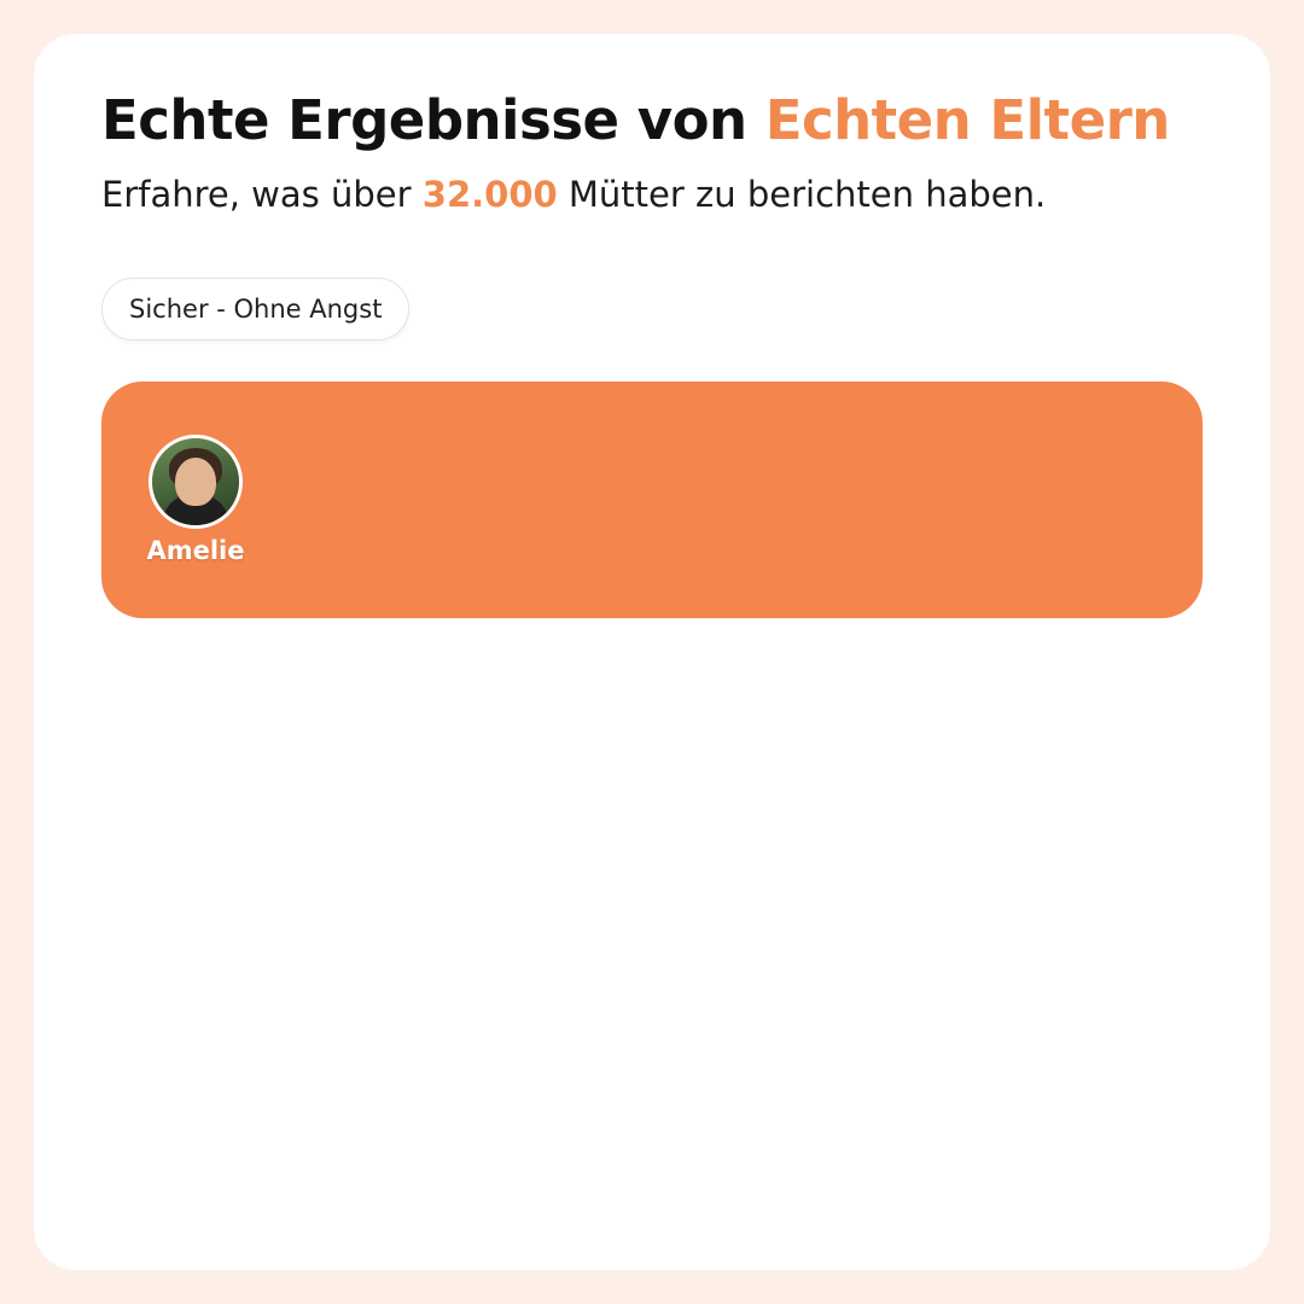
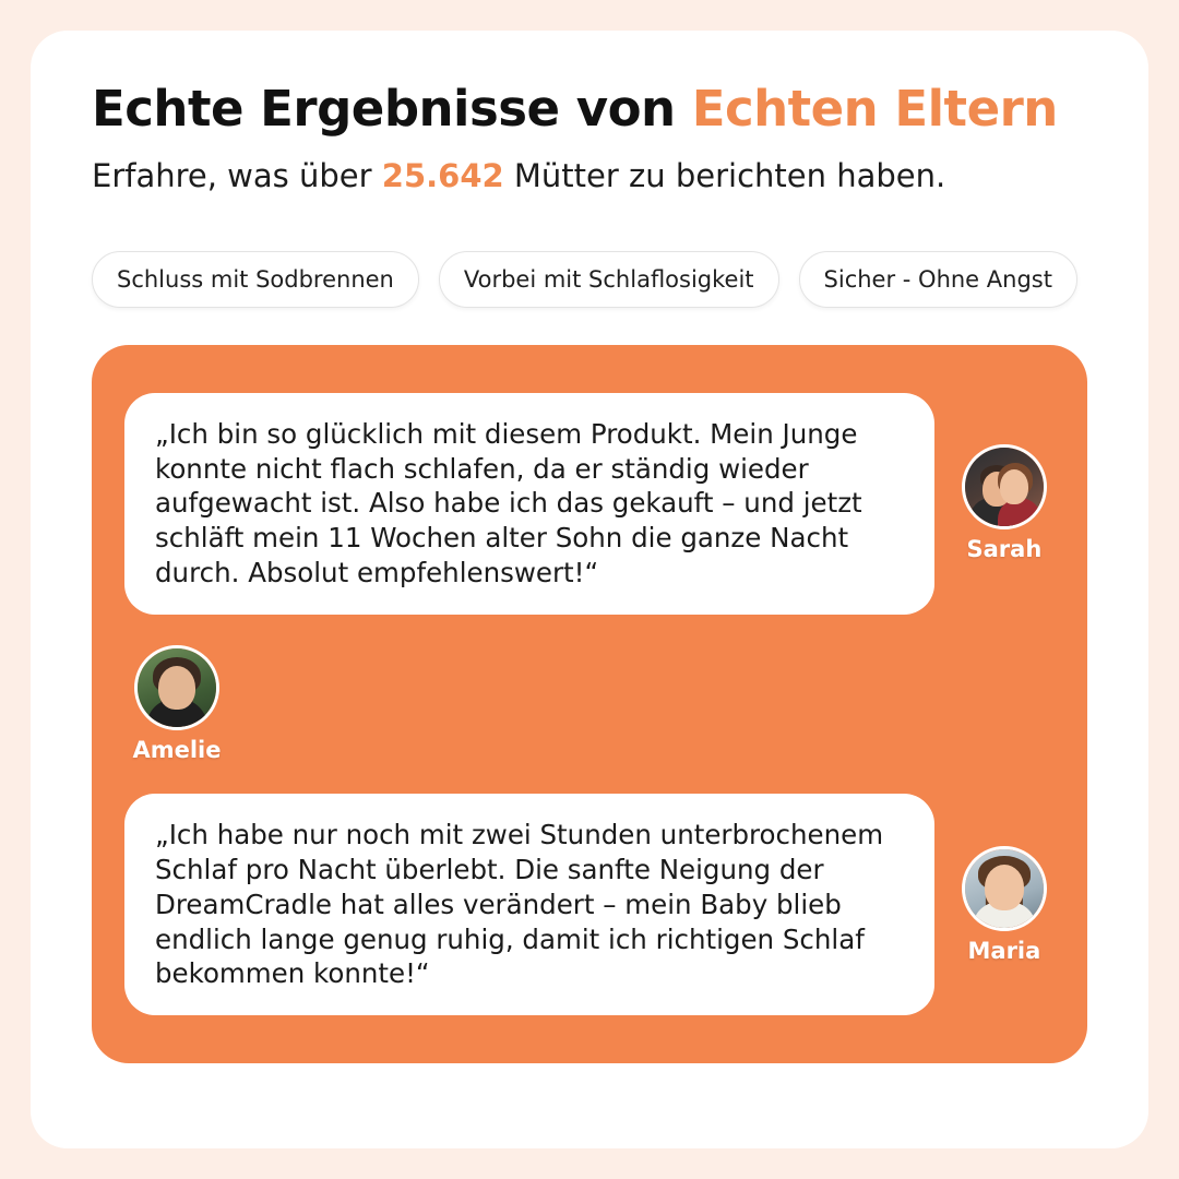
  Echte Ergebnisse von Echten Eltern
- Erfahre, was über 32.000 Mütter zu berichten haben.
+ Erfahre, was über 25.642 Mütter zu berichten haben.
+ Schluss mit Sodbrennen
+ Vorbei mit Schlaflosigkeit
  Sicher - Ohne Angst
+ „Ich bin so glücklich mit diesem Produkt. Mein Junge konnte nicht flach schlafen, da er ständig wieder aufgewacht ist. Also habe ich das gekauft – und jetzt schläft mein 11 Wochen alter Sohn die ganze Nacht durch. Absolut empfehlenswert!“
+ Sarah
  Amelie
+ „Ich habe nur noch mit zwei Stunden unterbrochenem Schlaf pro Nacht überlebt. Die sanfte Neigung der DreamCradle hat alles verändert – mein Baby blieb endlich lange genug ruhig, damit ich richtigen Schlaf bekommen konnte!“
+ Maria
